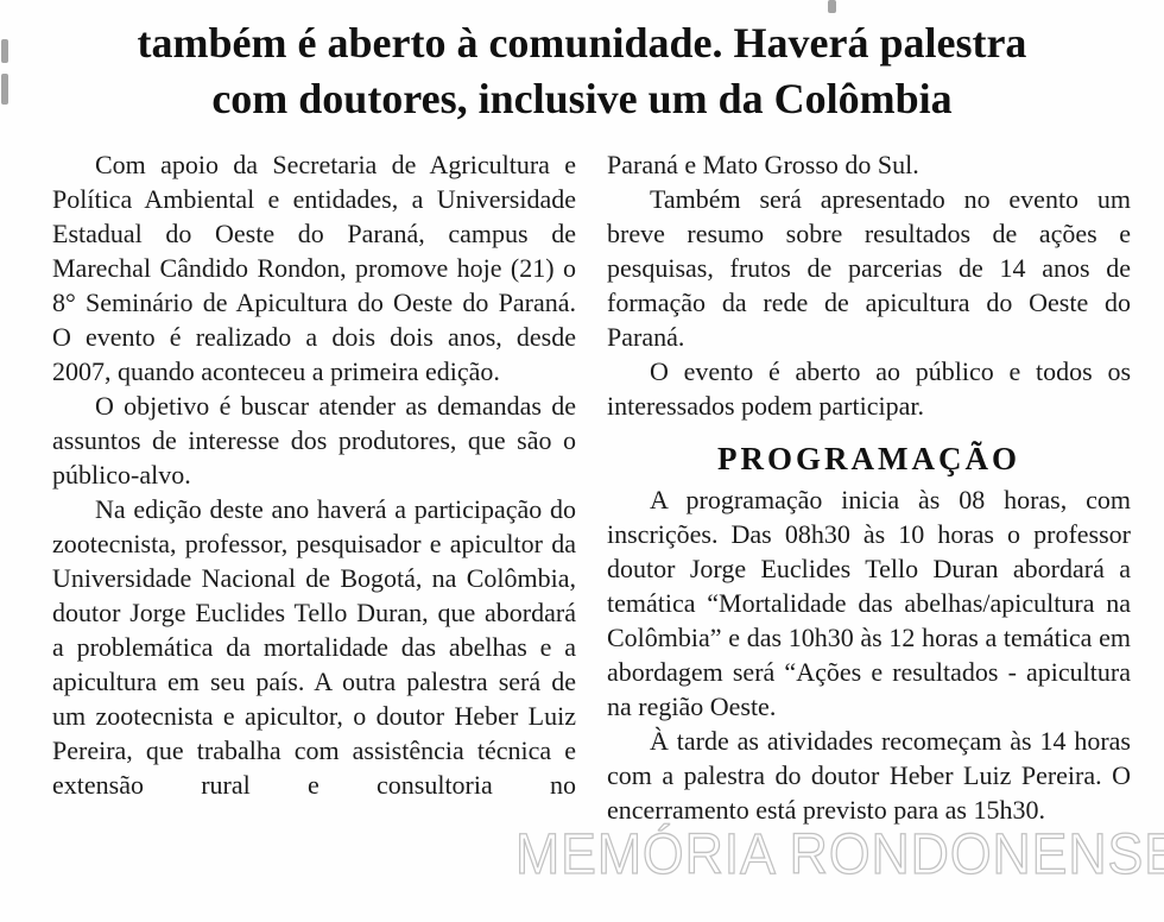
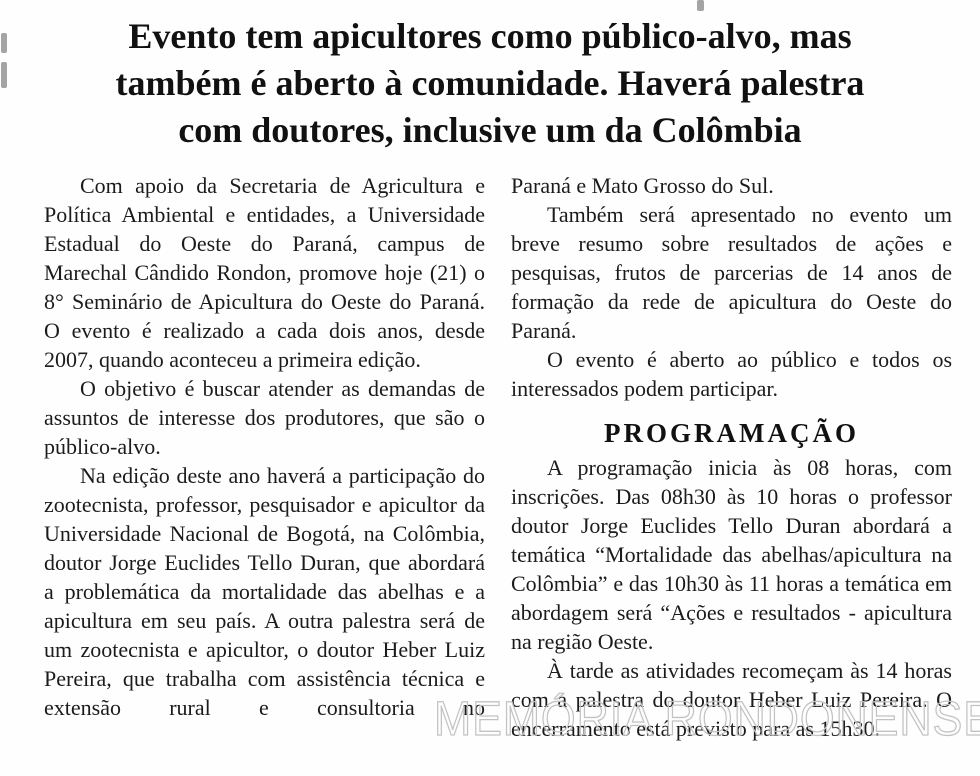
+ Evento tem apicultores como público-alvo, mas
  também é aberto à comunidade. Haverá palestra
  com doutores, inclusive um da Colômbia
- Com apoio da Secretaria de Agricultura e Política Ambiental e entidades, a Universidade Estadual do Oeste do Paraná, campus de Marechal Cândido Rondon, promove hoje (21) o 8° Seminário de Apicultura do Oeste do Paraná. O evento é realizado a dois dois anos, desde 2007, quando aconteceu a primeira edição.
+ Com apoio da Secretaria de Agricultura e Política Ambiental e entidades, a Universidade Estadual do Oeste do Paraná, campus de Marechal Cândido Rondon, promove hoje (21) o 8° Seminário de Apicultura do Oeste do Paraná. O evento é realizado a cada dois anos, desde 2007, quando aconteceu a primeira edição.
  O objetivo é buscar atender as demandas de assuntos de interesse dos produtores, que são o público-alvo.
  Na edição deste ano haverá a participação do zootecnista, professor, pesquisador e apicultor da Universidade Nacional de Bogotá, na Colômbia, doutor Jorge Euclides Tello Duran, que abordará a problemática da mortalidade das abelhas e a apicultura em seu país. A outra palestra será de um zootecnista e apicultor, o doutor Heber Luiz Pereira, que trabalha com assistência técnica e extensão rural e consultoria no
  Paraná e Mato Grosso do Sul.
  Também será apresentado no evento um breve resumo sobre resultados de ações e pesquisas, frutos de parcerias de 14 anos de formação da rede de apicultura do Oeste do Paraná.
  O evento é aberto ao público e todos os interessados podem participar.
  PROGRAMAÇÃO
- A programação inicia às 08 horas, com inscrições. Das 08h30 às 10 horas o professor doutor Jorge Euclides Tello Duran abordará a temática “Mortalidade das abelhas/apicultura na Colômbia” e das 10h30 às 12 horas a temática em abordagem será “Ações e resultados - apicultura na região Oeste.
+ A programação inicia às 08 horas, com inscrições. Das 08h30 às 10 horas o professor doutor Jorge Euclides Tello Duran abordará a temática “Mortalidade das abelhas/apicultura na Colômbia” e das 10h30 às 11 horas a temática em abordagem será “Ações e resultados - apicultura na região Oeste.
  À tarde as atividades recomeçam às 14 horas com a palestra do doutor Heber Luiz Pereira. O encerramento está previsto para as 15h30.
  MEMÓRIA RONDONENSE
